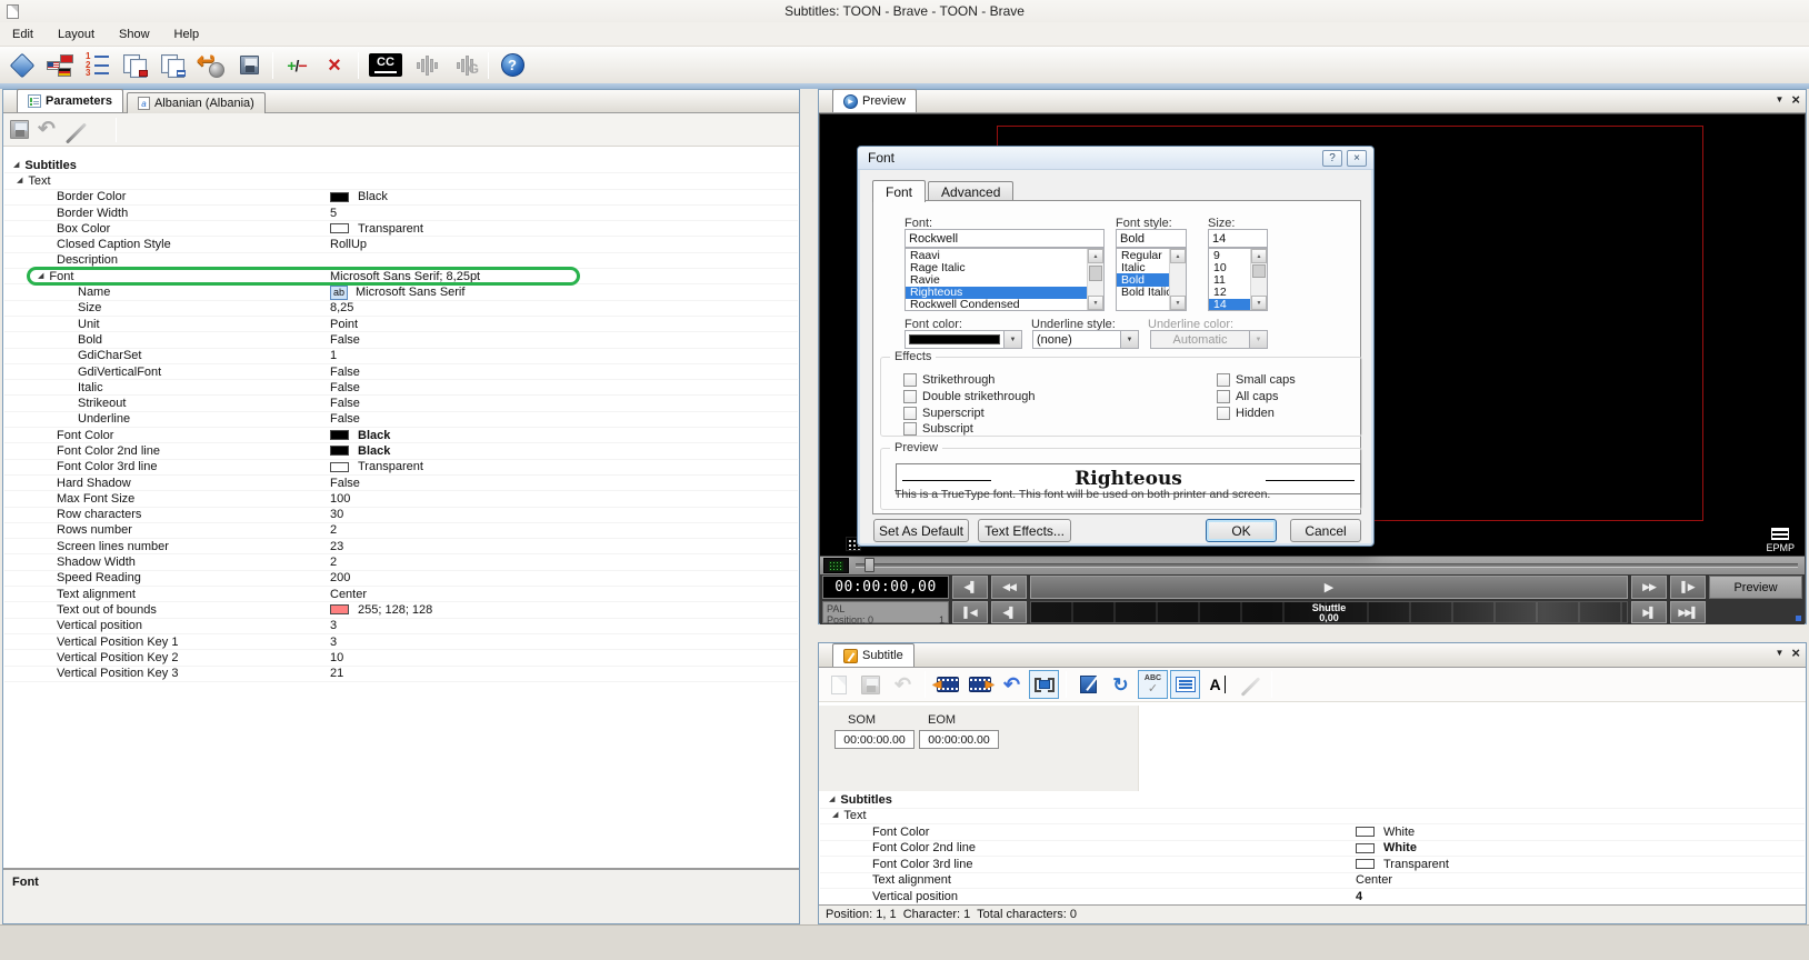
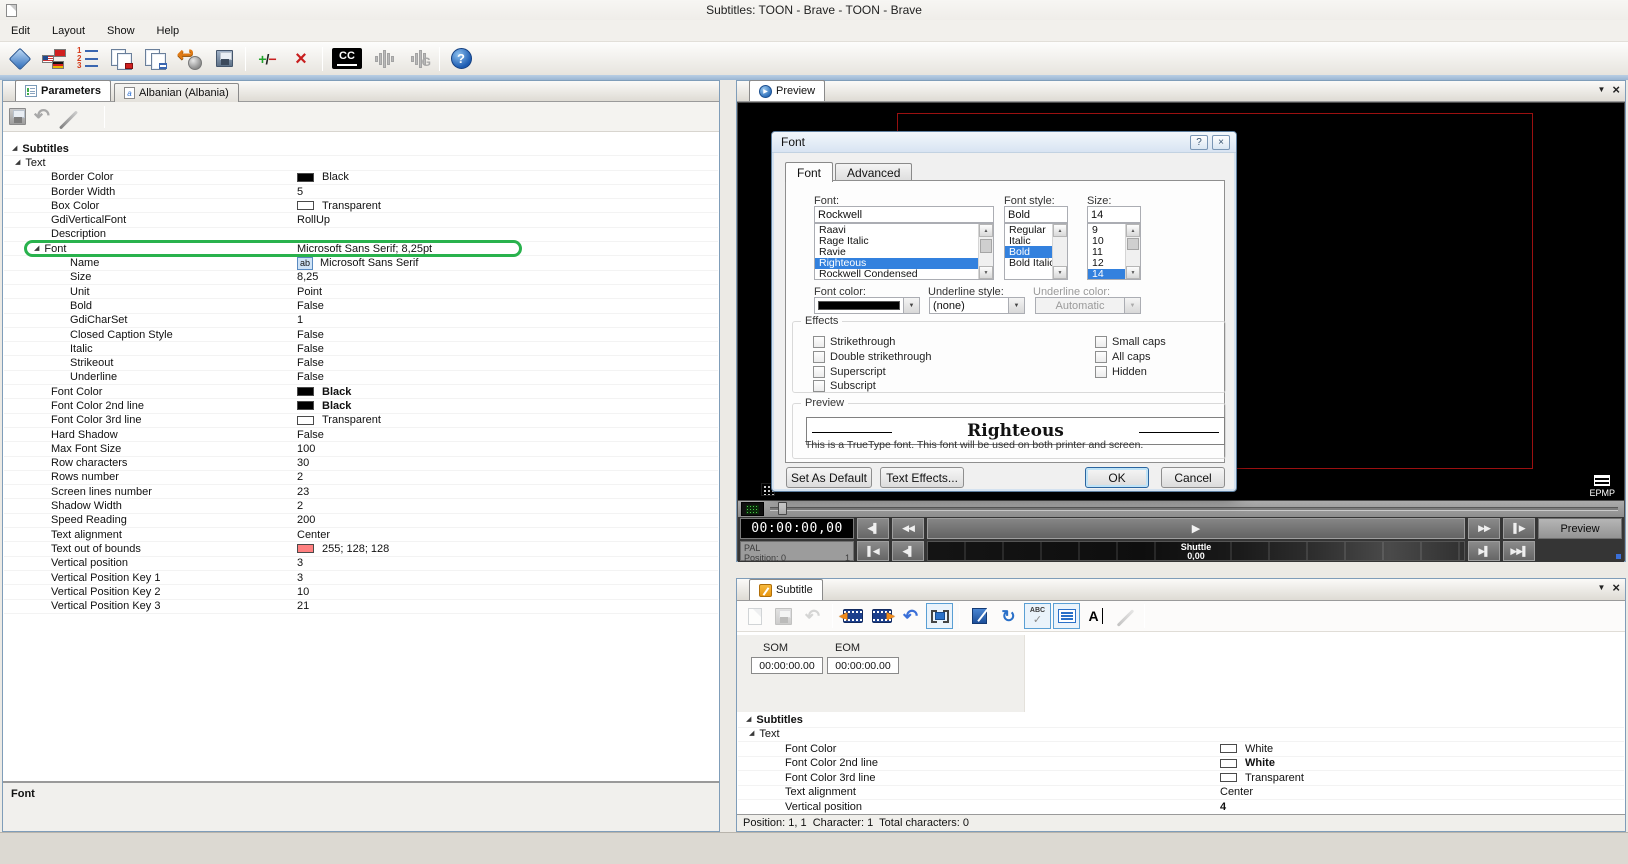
  Subtitles: TOON - Brave - TOON - Brave
  Edit
  Layout
  Show
  Help
  1
  2
  3
  ↩
  +/−
  ×
  CC
  G
  ?
  Parameters
  a
  Albanian (Albania)
  ↶
  Subtitles
  Text
  Border Color
  Black
  Border Width
  5
  Box Color
  Transparent
- Closed Caption Style
+ GdiVerticalFont
  RollUp
  Description
  Font
  Microsoft Sans Serif; 8,25pt
  Name
  ab
  Microsoft Sans Serif
  Size
  8,25
  Unit
  Point
  Bold
  False
  GdiCharSet
  1
- GdiVerticalFont
+ Closed Caption Style
  False
  Italic
  False
  Strikeout
  False
  Underline
  False
  Font Color
  Black
  Font Color 2nd line
  Black
  Font Color 3rd line
  Transparent
  Hard Shadow
  False
  Max Font Size
  100
  Row characters
  30
  Rows number
  2
  Screen lines number
  23
  Shadow Width
  2
  Speed Reading
  200
  Text alignment
  Center
  Text out of bounds
  255; 128; 128
  Vertical position
  3
  Vertical Position Key 1
  3
  Vertical Position Key 2
  10
  Vertical Position Key 3
  21
  Font
  Preview
  ▼
  ×
  EPMP
  00:00:00,00
  ◀▌
  ◀◀
  ▶
  ▶▶
  ▌▶
  Preview
  PAL
  Position: 0
  1
  ▌◀
  ◀▌
  Shuttle
  0,00
  ▶▌
  ▶▶▌
  Subtitle
  ▼
  ×
  ↶
  ◀
  ▶
  ↶
  ↻
  ✓
  A
  SOM
  EOM
  00:00:00.00
  00:00:00.00
  Subtitles
  Text
  Font Color
  White
  Font Color 2nd line
  White
  Font Color 3rd line
  Transparent
  Text alignment
  Center
  Vertical position
  4
  Position: 1, 1 Character: 1 Total characters: 0
  Font
  ?
  ×
  Font
  Advanced
  Font:
  Rockwell
  Raavi
  Rage Italic
  Ravie
  Righteous
  Rockwell Condensed
  Font style:
  Bold
  Regular
  Italic
  Bold
  Bold Itali
  Size:
  14
  9
  10
  11
  12
  14
  Font color:
  Underline style:
  (none)
  Underline color:
  Automatic
  Effects
  Strikethrough
  Double strikethrough
  Superscript
  Subscript
  Small caps
  All caps
  Hidden
  Preview
  Righteous
  This is a TrueType font. This font will be used on both printer and screen.
  Set As Default
  Text Effects...
  OK
  Cancel
